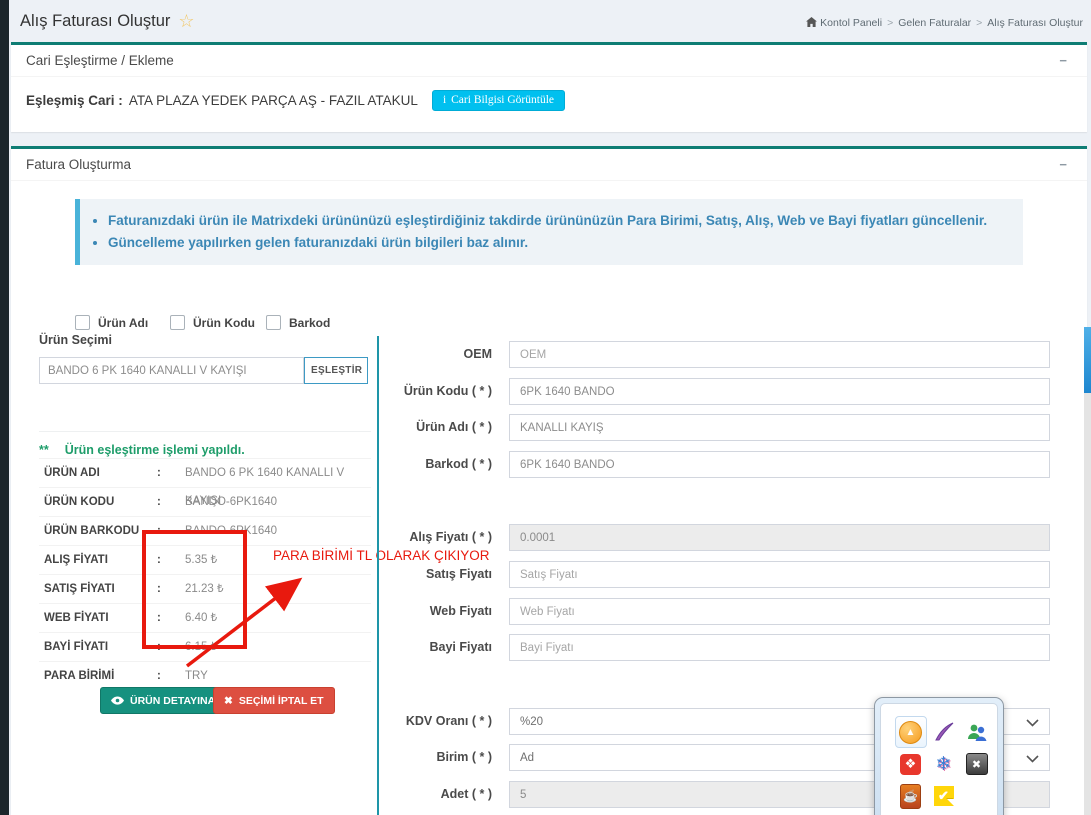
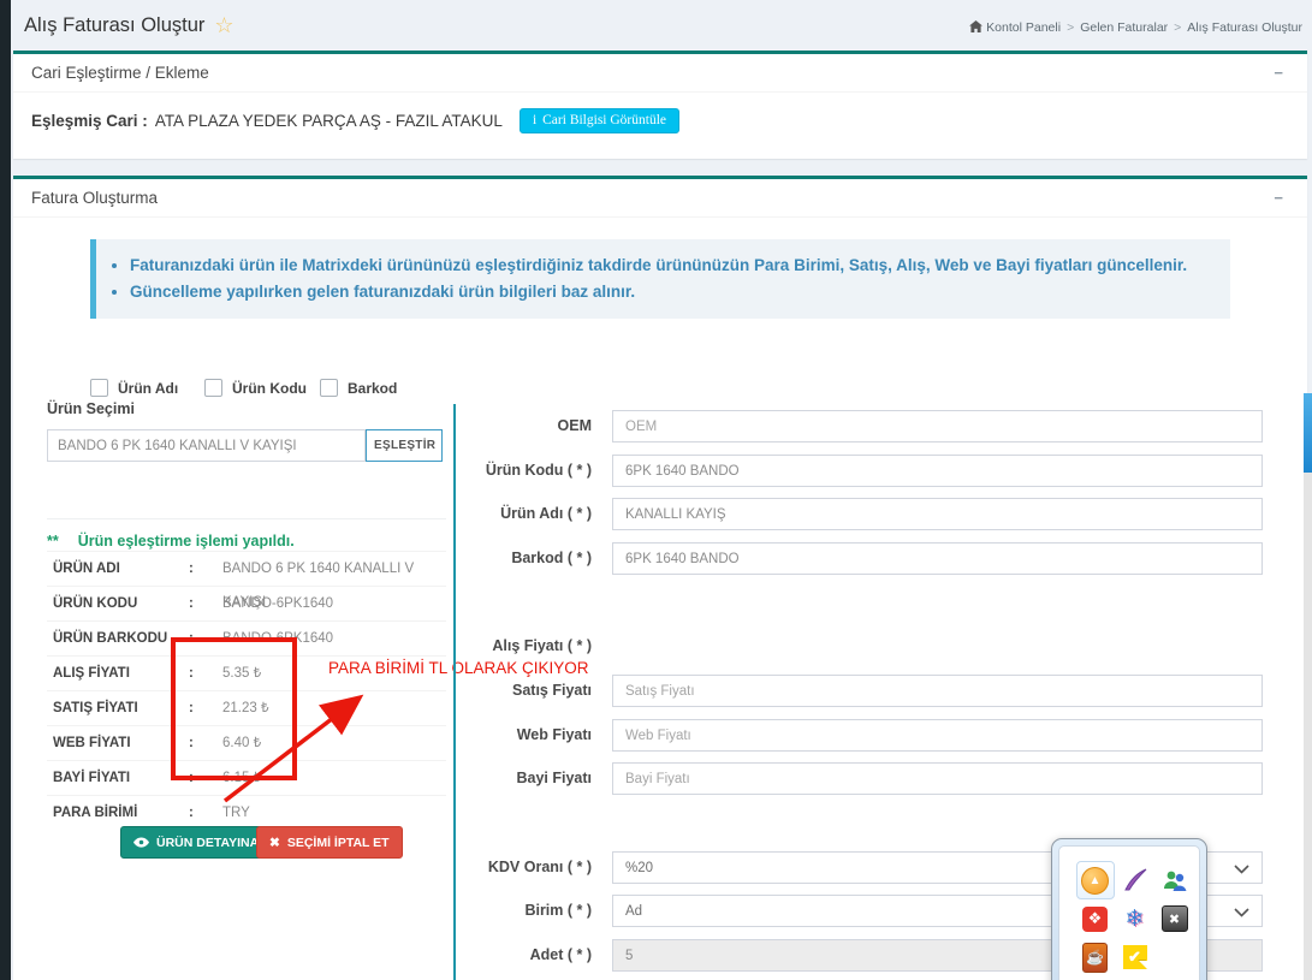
  Alış Faturası Oluştur ☆
  Kontol Paneli > Gelen Faturalar > Alış Faturası Oluştur
  Cari Eşleştirme / Ekleme
  −
  Eşleşmiş Cari :
  ATA PLAZA YEDEK PARÇA AŞ - FAZIL ATAKUL
  i Cari Bilgisi Görüntüle
  Fatura Oluşturma
  −
  Faturanızdaki ürün ile Matrixdeki ürününüzü eşleştirdiğiniz takdirde ürününüzün Para Birimi, Satış, Alış, Web ve Bayi fiyatları güncellenir.
  Güncelleme yapılırken gelen faturanızdaki ürün bilgileri baz alınır.
  Ürün Adı
  Ürün Kodu
  Barkod
  Ürün Seçimi
  BANDO 6 PK 1640 KANALLI V KAYIŞI
  EŞLEŞTİR
  ** Ürün eşleştirme işlemi yapıldı.
  ÜRÜN ADI
  :
  BANDO 6 PK 1640 KANALLI V KAYIŞI
  ÜRÜN KODU
  :
  BANDO-6PK1640
  ÜRÜN BARKODU
  :
  BANDO-6PK1640
  ALIŞ FİYATI
  :
  5.35 ₺
  SATIŞ FİYATI
  :
  21.23 ₺
  WEB FİYATI
  :
  6.40 ₺
  BAYİ FİYATI
  :
  6.15
  PARA BİRİMİ
  :
  TRY
  PARA BİRİMİ TL OLARAK ÇIKIYOR
  ÜRÜN DETAYINA
  ✖
  SEÇİMİ İPTAL ET
  OEM
  OEM
  Ürün Kodu ( * )
  6PK 1640 BANDO
  Ürün Adı ( * )
  KANALLI KAYIŞ
  Barkod ( * )
  6PK 1640 BANDO
  Alış Fiyatı ( * )
- 0.0001
  Satış Fiyatı
  Satış Fiyatı
  Web Fiyatı
  Web Fiyatı
  Bayi Fiyatı
  Bayi Fiyatı
  KDV Oranı ( * )
  %20
  Birim ( * )
  Ad
  Adet ( * )
  5
  ▲
  ❖
  ❄
  ✖
  ☕
  ✔
